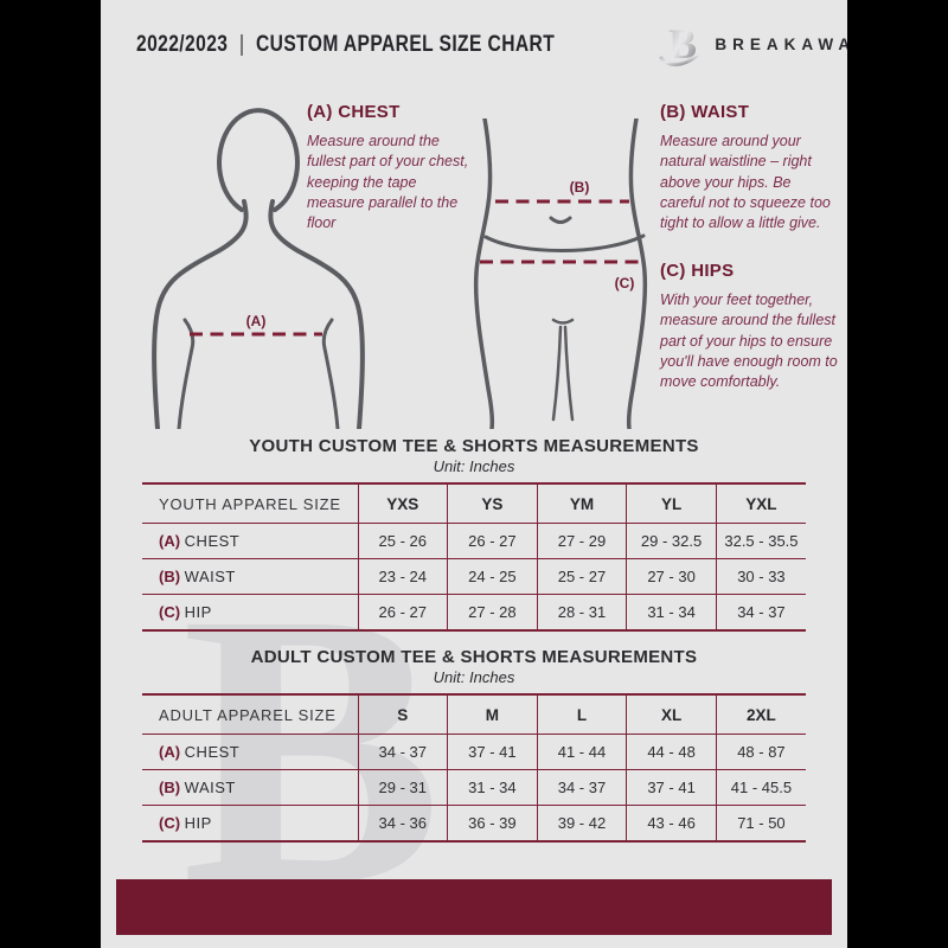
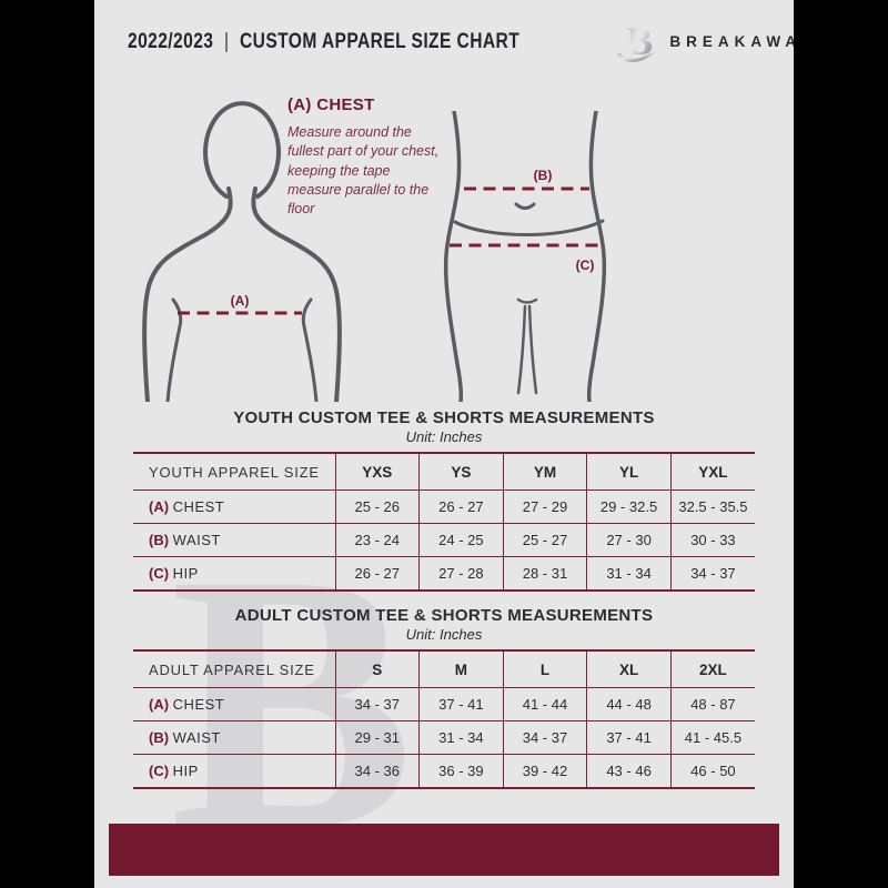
  B
  2022/2023 | CUSTOM APPAREL SIZE CHART
  B
  BREAKAWA
  (A)
  (B)
  (C)
  (A) CHEST
  Measure around the fullest part of your chest, keeping the tape measure parallel to the floor
- (B) WAIST
- Measure around your natural waistline – right above your hips. Be careful not to squeeze too tight to allow a little give.
- (C) HIPS
- With your feet together, measure around the fullest part of your hips to ensure you'll have enough room to move comfortably.
  YOUTH CUSTOM TEE & SHORTS MEASUREMENTS
  Unit: Inches
  YOUTH APPAREL SIZE	YXS	YS	YM	YL	YXL
  (A) CHEST	25 - 26	26 - 27	27 - 29	29 - 32.5	32.5 - 35.5
  (B) WAIST	23 - 24	24 - 25	25 - 27	27 - 30	30 - 33
  (C) HIP	26 - 27	27 - 28	28 - 31	31 - 34	34 - 37
  ADULT CUSTOM TEE & SHORTS MEASUREMENTS
  Unit: Inches
  ADULT APPAREL SIZE	S	M	L	XL	2XL
  (A) CHEST	34 - 37	37 - 41	41 - 44	44 - 48	48 - 87
  (B) WAIST	29 - 31	31 - 34	34 - 37	37 - 41	41 - 45.5
- (C) HIP	34 - 36	36 - 39	39 - 42	43 - 46	71 - 50
+ (C) HIP	34 - 36	36 - 39	39 - 42	43 - 46	46 - 50
